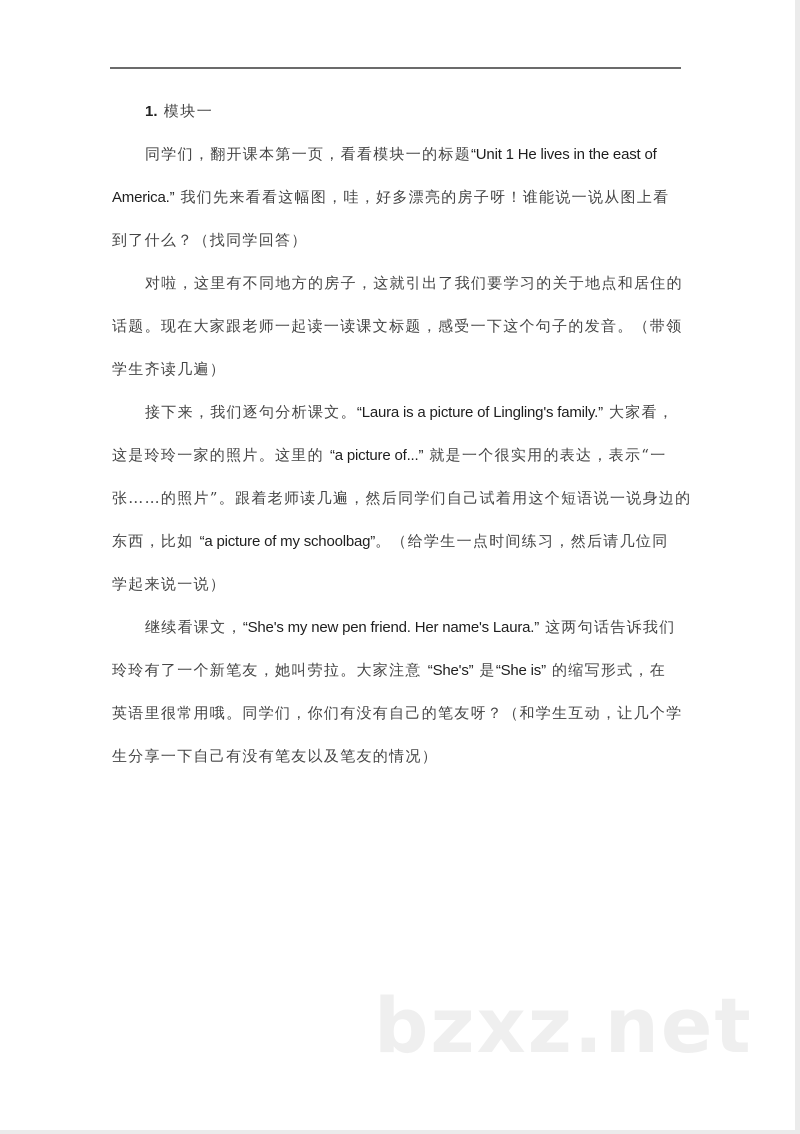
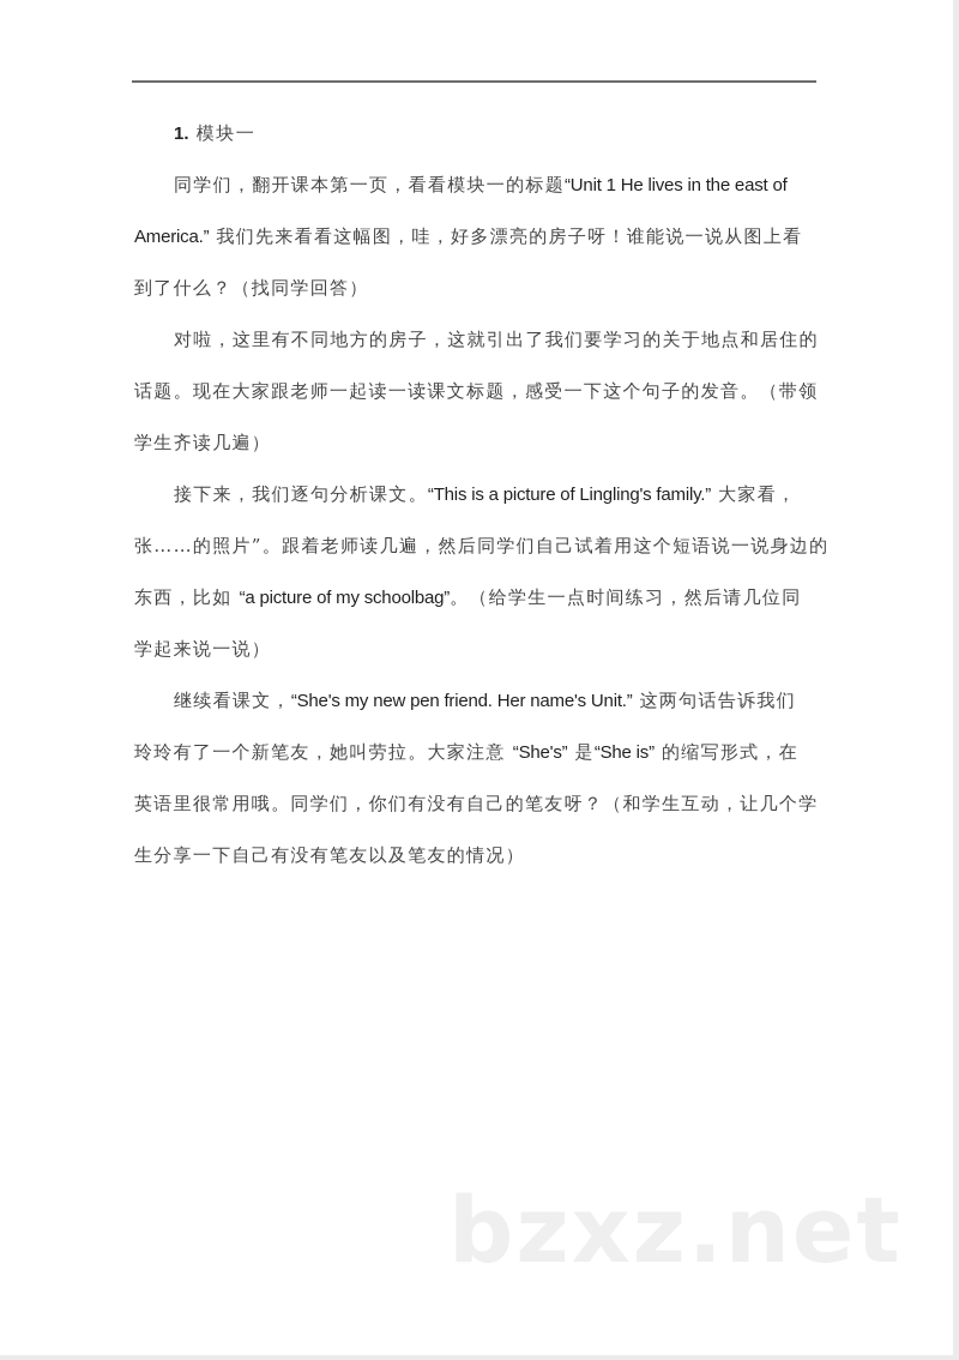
  1. 模块一
  同学们，翻开课本第一页，看看模块一的标题“Unit 1 He lives in the east of
  America.” 我们先来看看这幅图，哇，好多漂亮的房子呀！谁能说一说从图上看
  到了什么？（找同学回答）
  对啦，这里有不同地方的房子，这就引出了我们要学习的关于地点和居住的
  话题。现在大家跟老师一起读一读课文标题，感受一下这个句子的发音。（带领
  学生齐读几遍）
- 接下来，我们逐句分析课文。“Laura is a picture of Lingling's family.” 大家看，
+ 接下来，我们逐句分析课文。“This is a picture of Lingling's family.” 大家看，
- 这是玲玲一家的照片。这里的 “a picture of...” 就是一个很实用的表达，表示“一
  张……的照片”。跟着老师读几遍，然后同学们自己试着用这个短语说一说身边的
  东西，比如 “a picture of my schoolbag”。（给学生一点时间练习，然后请几位同
  学起来说一说）
- 继续看课文，“She's my new pen friend. Her name's Laura.” 这两句话告诉我们
+ 继续看课文，“She's my new pen friend. Her name's Unit.” 这两句话告诉我们
  玲玲有了一个新笔友，她叫劳拉。大家注意 “She's” 是“She is” 的缩写形式，在
  英语里很常用哦。同学们，你们有没有自己的笔友呀？（和学生互动，让几个学
  生分享一下自己有没有笔友以及笔友的情况）
